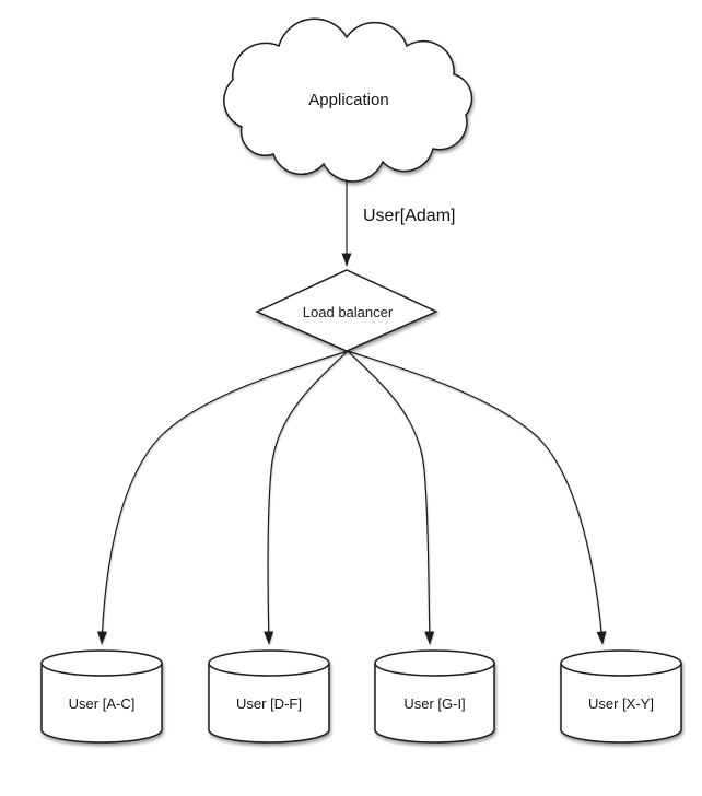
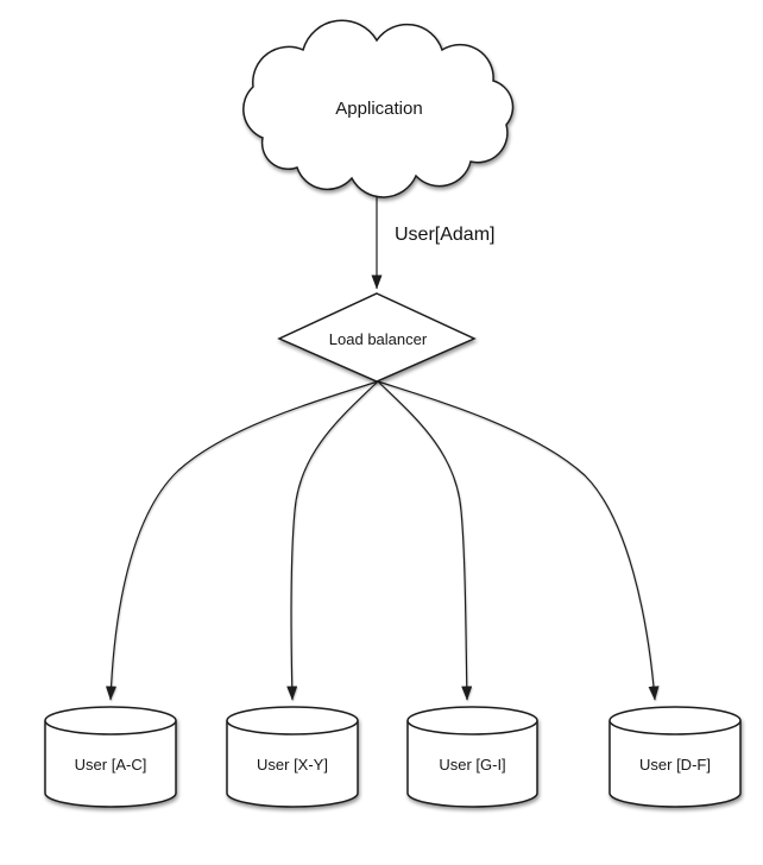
  User[Adam]
  Application
  Load balancer
  User [A-C]
- User [D-F]
+ User [X-Y]
  User [G-I]
- User [X-Y]
+ User [D-F]
